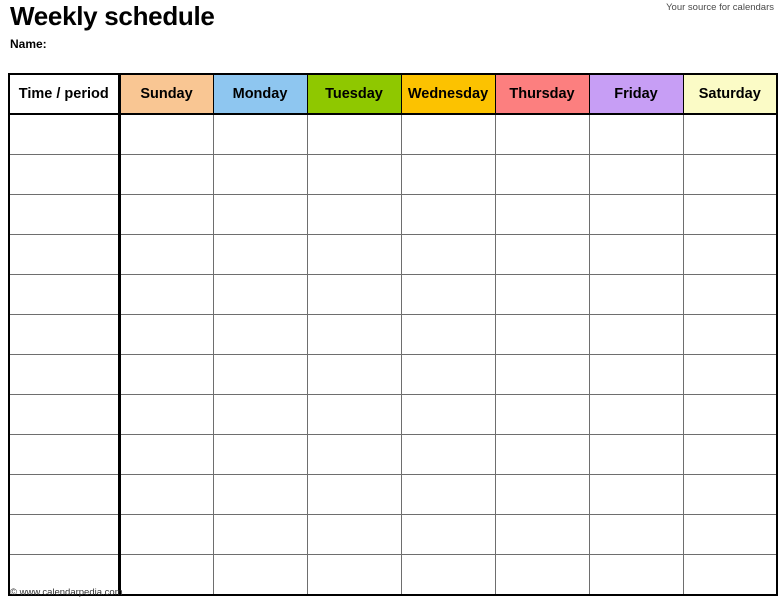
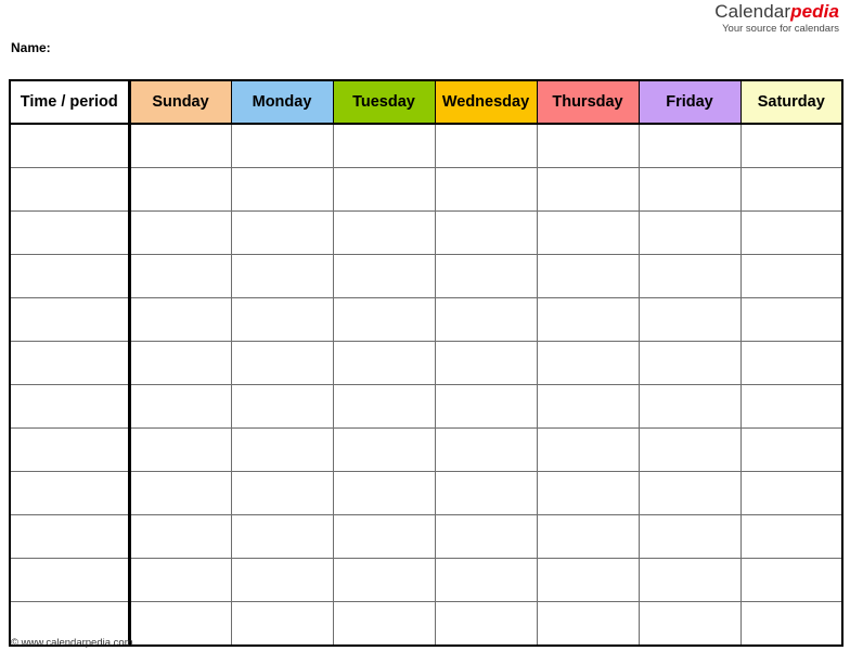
- Weekly schedule
  Name:
+ Calendarpedia
  Your source for calendars
  Time / period	Sunday	Monday	Tuesday	Wednesday	Thursday	Friday	Saturday
  © www.calendarpedia.com
